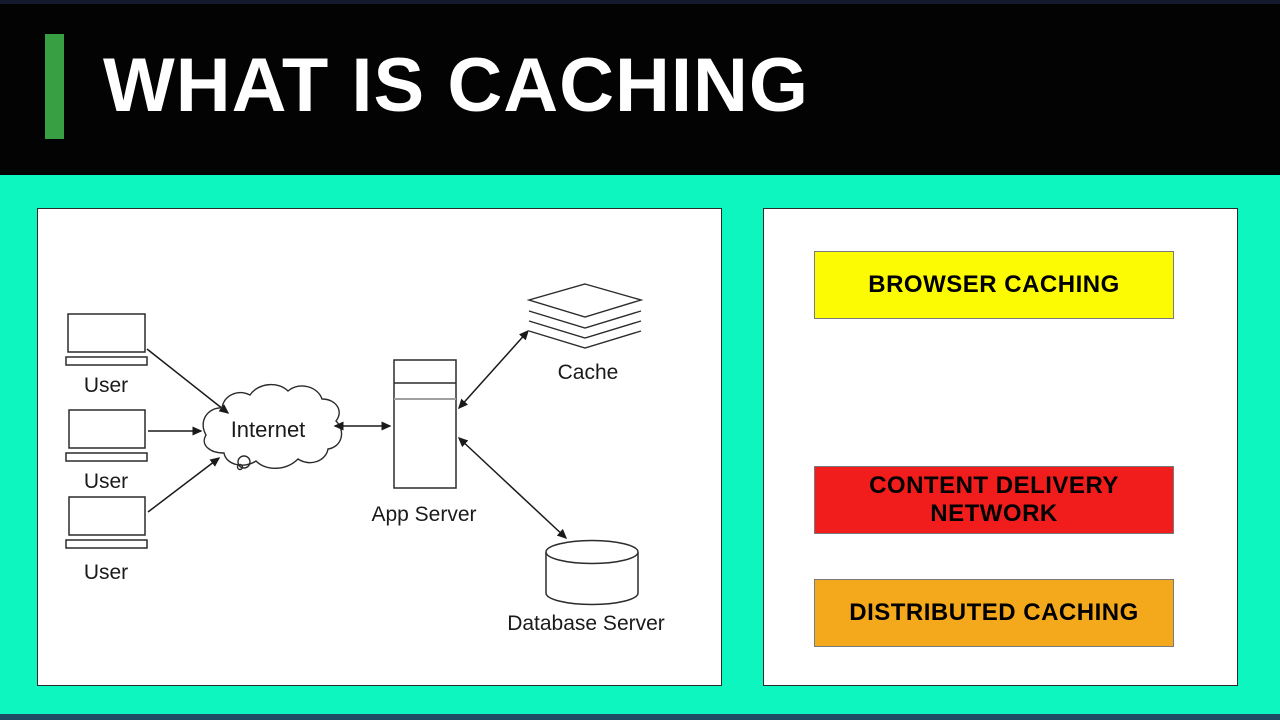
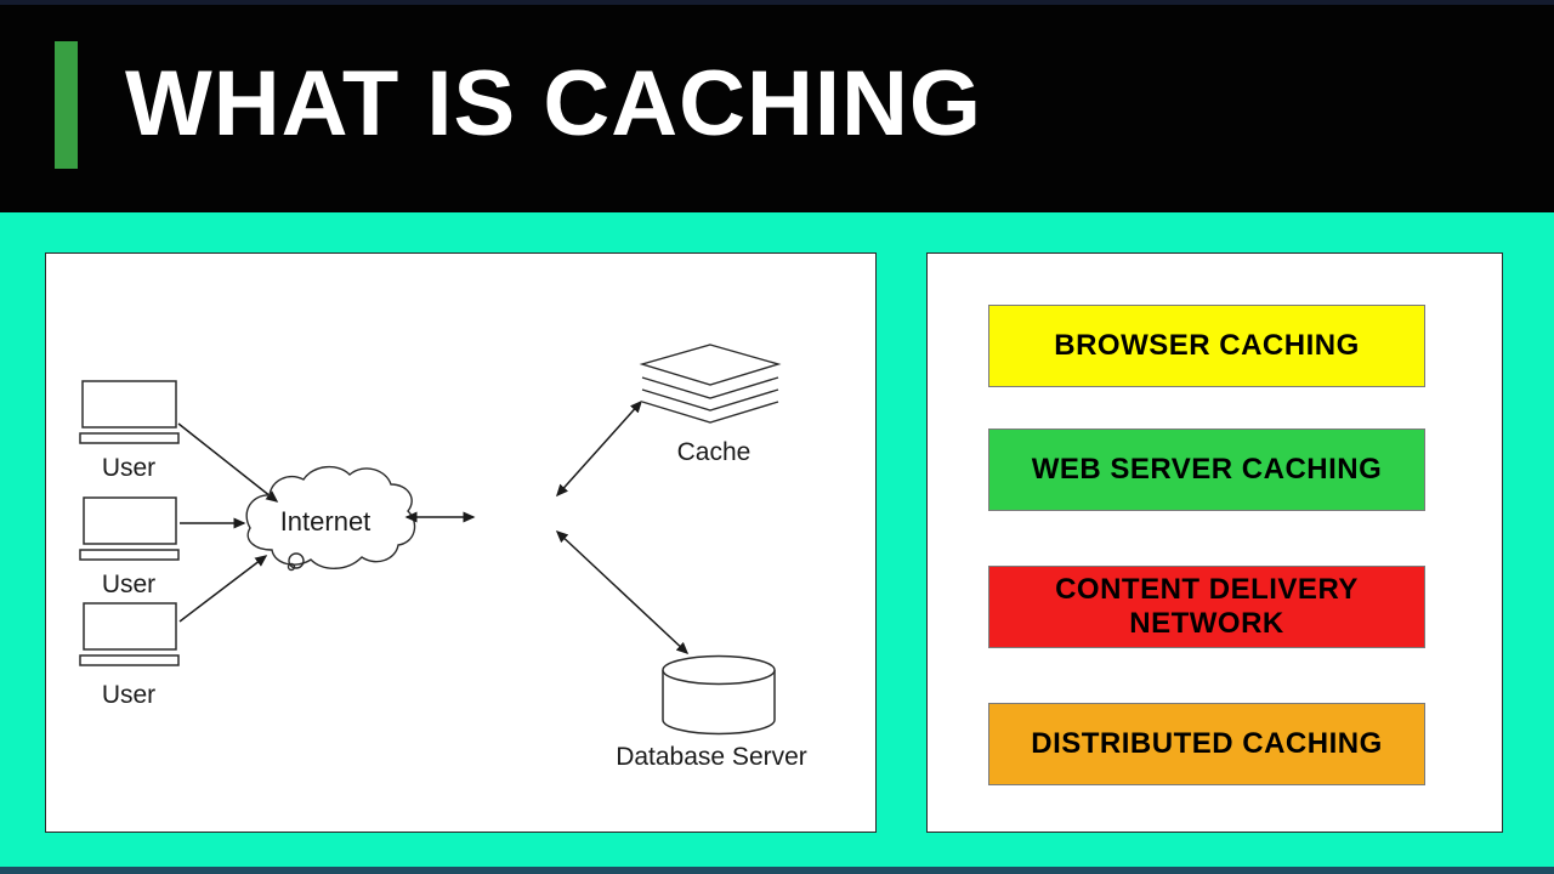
  WHAT IS CACHING
  User
  User
  User
  Internet
- App Server
  Cache
  Database Server
  BROWSER CACHING
+ WEB SERVER CACHING
  CONTENT DELIVERY NETWORK
  DISTRIBUTED CACHING
